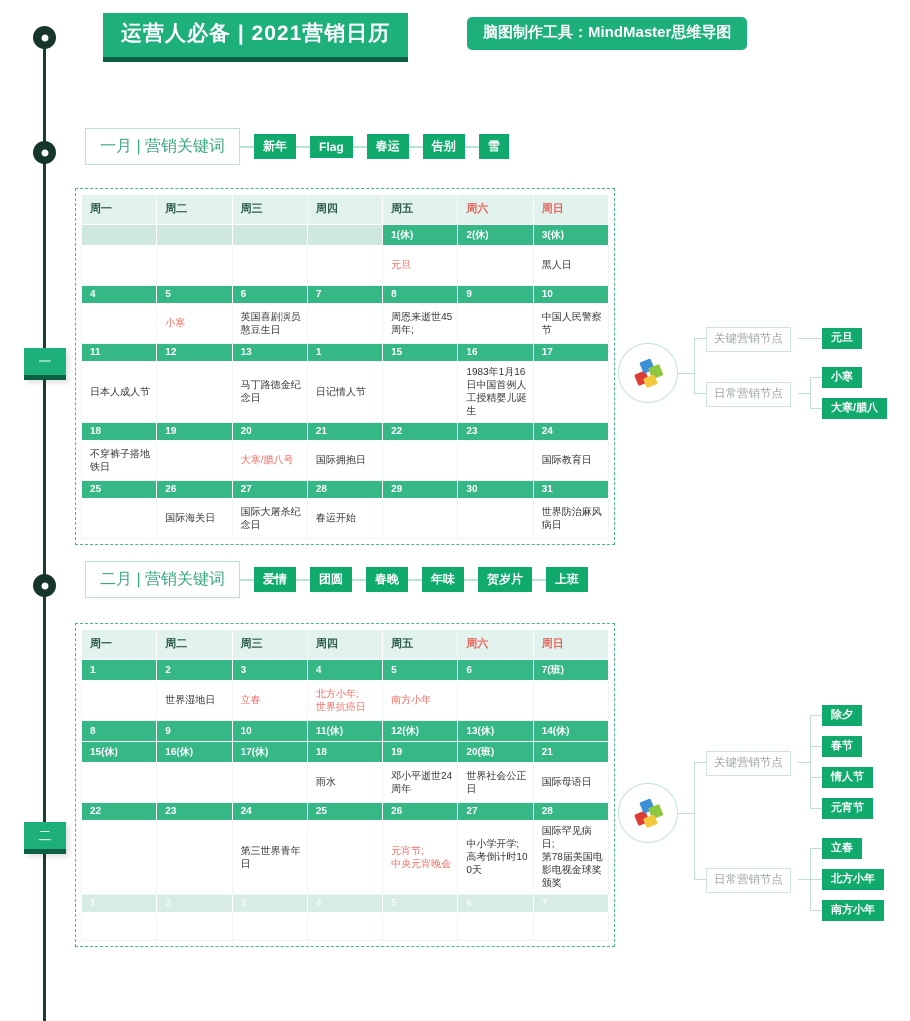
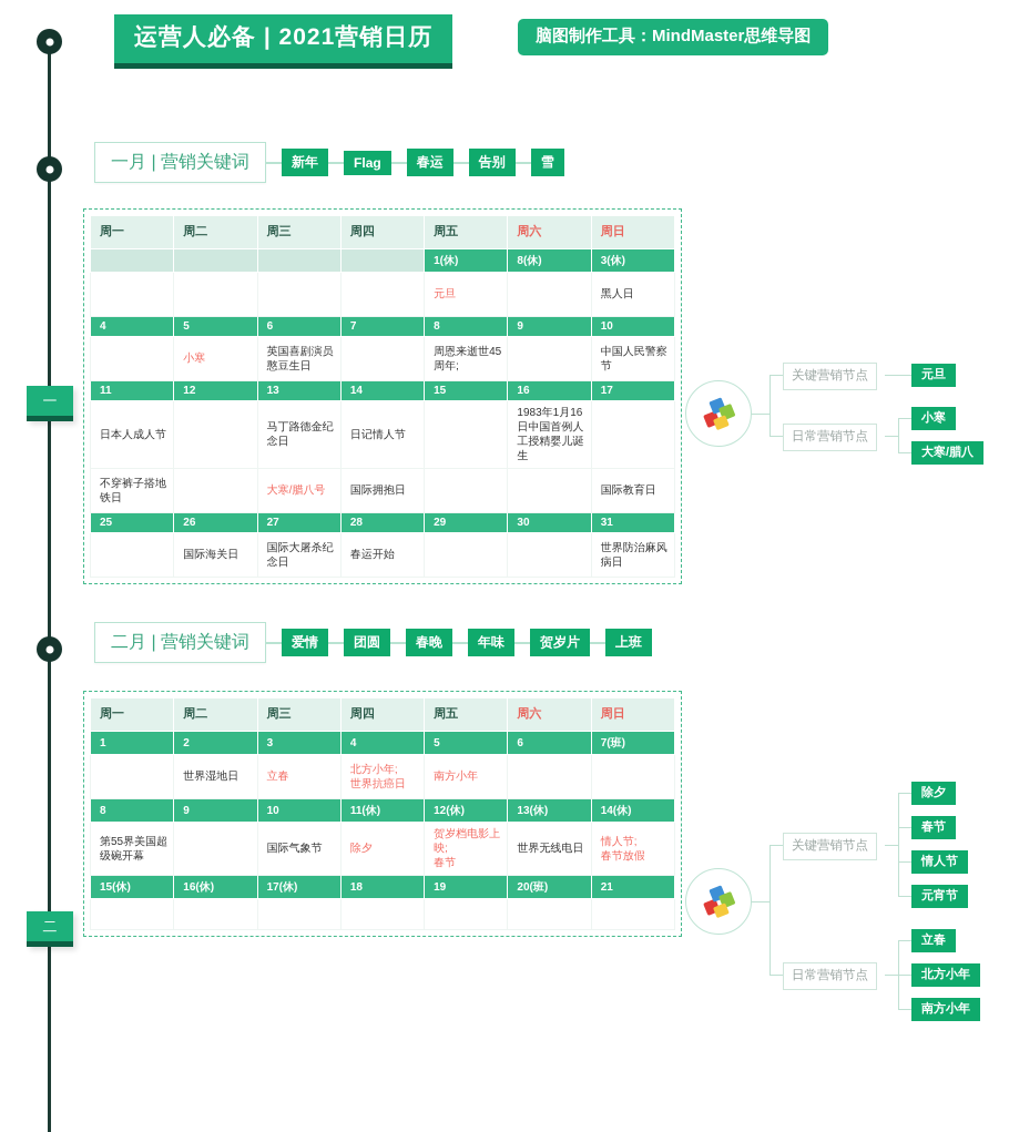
  一
  二
  运营人必备 | 2021营销日历
  脑图制作工具：MindMaster思维导图
  一月 | 营销关键词
  新年
  Flag
  春运
  告别
  雪
  周一	周二	周三	周四	周五	周六	周日
- 				1(休)	2(休)	3(休)
+ 				1(休)	8(休)	3(休)
  				元旦		黑人日
  4	5	6	7	8	9	10
  	小寒	英国喜剧演员憨豆生日		周恩来逝世45周年;		中国人民警察节
- 11	12	13	1	15	16	17
+ 11	12	13	14	15	16	17
  日本人成人节		马丁路德金纪念日	日记情人节		1983年1月16日中国首例人工授精婴儿诞生
- 18	19	20	21	22	23	24
  不穿裤子搭地铁日		大寒/腊八号	国际拥抱日			国际教育日
  25	26	27	28	29	30	31
  	国际海关日	国际大屠杀纪念日	春运开始			世界防治麻风病日
  关键营销节点
  元旦
  日常营销节点
  小寒
  大寒/腊八
  二月 | 营销关键词
  爱情
  团圆
  春晚
  年味
  贺岁片
  上班
  周一	周二	周三	周四	周五	周六	周日
  1	2	3	4	5	6	7(班)
  	世界湿地日	立春	北方小年;世界抗癌日	南方小年
  8	9	10	11(休)	12(休)	13(休)	14(休)
+ 第55界美国超级碗开幕		国际气象节	除夕	贺岁档电影上映;春节	世界无线电日	情人节;春节放假
  15(休)	16(休)	17(休)	18	19	20(班)	21
- 			雨水	邓小平逝世24周年	世界社会公正日	国际母语日
- 22	23	24	25	26	27	28
- 		第三世界青年日		元宵节;中央元宵晚会	中小学开学;高考倒计时100天	国际罕见病日;第78届美国电影电视金球奖颁奖
- 1	2	3	4	5	6	7
  关键营销节点
  除夕
  春节
  情人节
  元宵节
  日常营销节点
  立春
  北方小年
  南方小年
